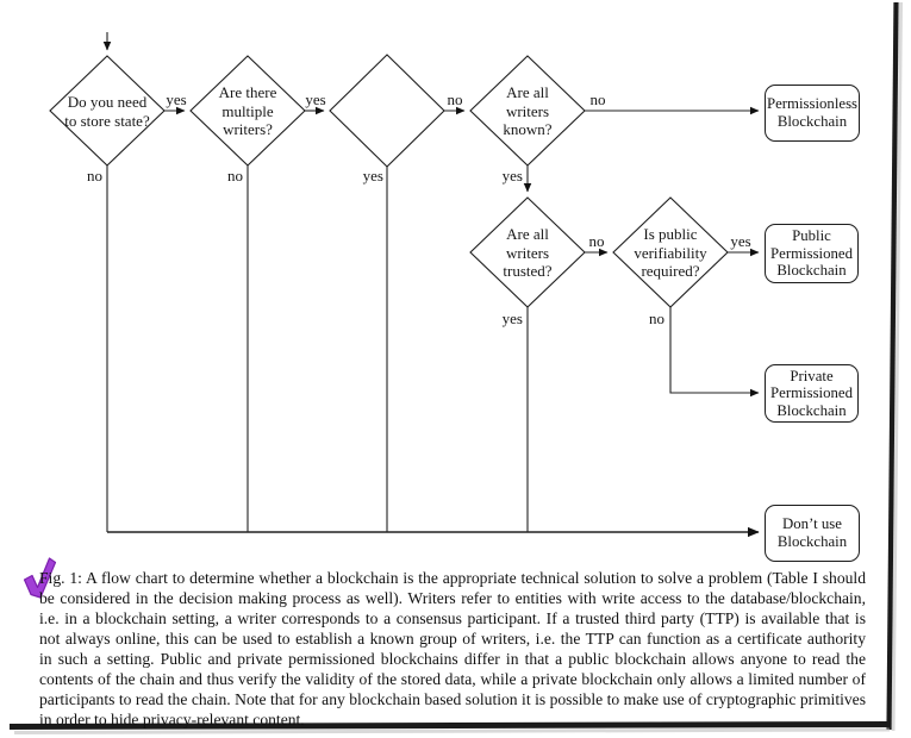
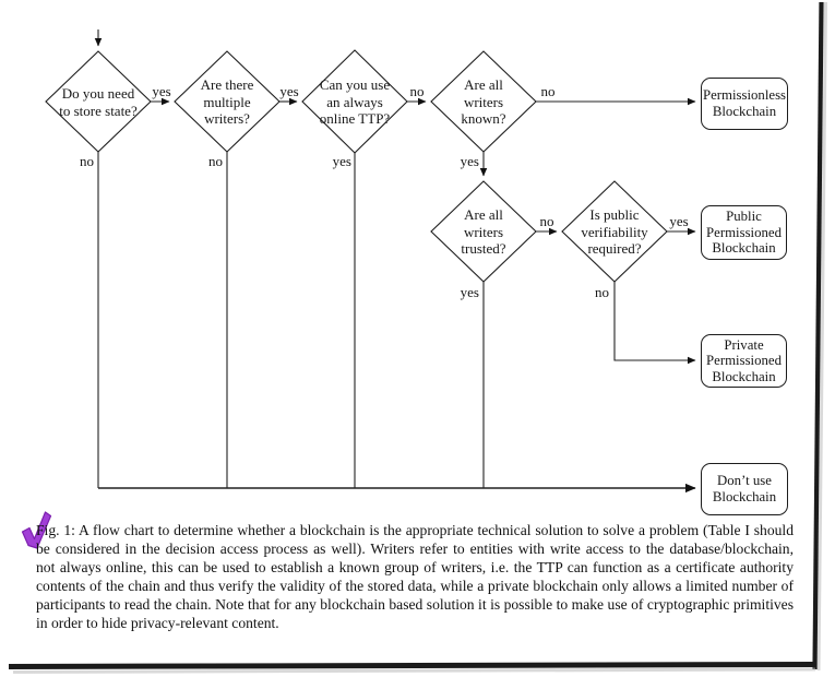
  Do you need
  to store state?
  Are there
  multiple
  writers?
+ Can you use
+ an always
+ online TTP?
  Are all
  writers
  known?
  Are all
  writers
  trusted?
  Is public
  verifiability
  required?
  Permissionless
  Blockchain
  Public
  Permissioned
  Blockchain
  Private
  Permissioned
  Blockchain
  Don’t use
  Blockchain
  yes
  no
  yes
  no
  no
  yes
  no
  yes
  no
  yes
  yes
  no
  Fig. 1: A flow chart to determine whether a blockchain is the appropriate technical solution to solve a problem (Table I should
- be considered in the decision making process as well). Writers refer to entities with write access to the database/blockchain,
+ be considered in the decision access process as well). Writers refer to entities with write access to the database/blockchain,
- i.e. in a blockchain setting, a writer corresponds to a consensus participant. If a trusted third party (TTP) is available that is
  not always online, this can be used to establish a known group of writers, i.e. the TTP can function as a certificate authority
- in such a setting. Public and private permissioned blockchains differ in that a public blockchain allows anyone to read the
  contents of the chain and thus verify the validity of the stored data, while a private blockchain only allows a limited number of
  participants to read the chain. Note that for any blockchain based solution it is possible to make use of cryptographic primitives
  in order to hide privacy-relevant content.
